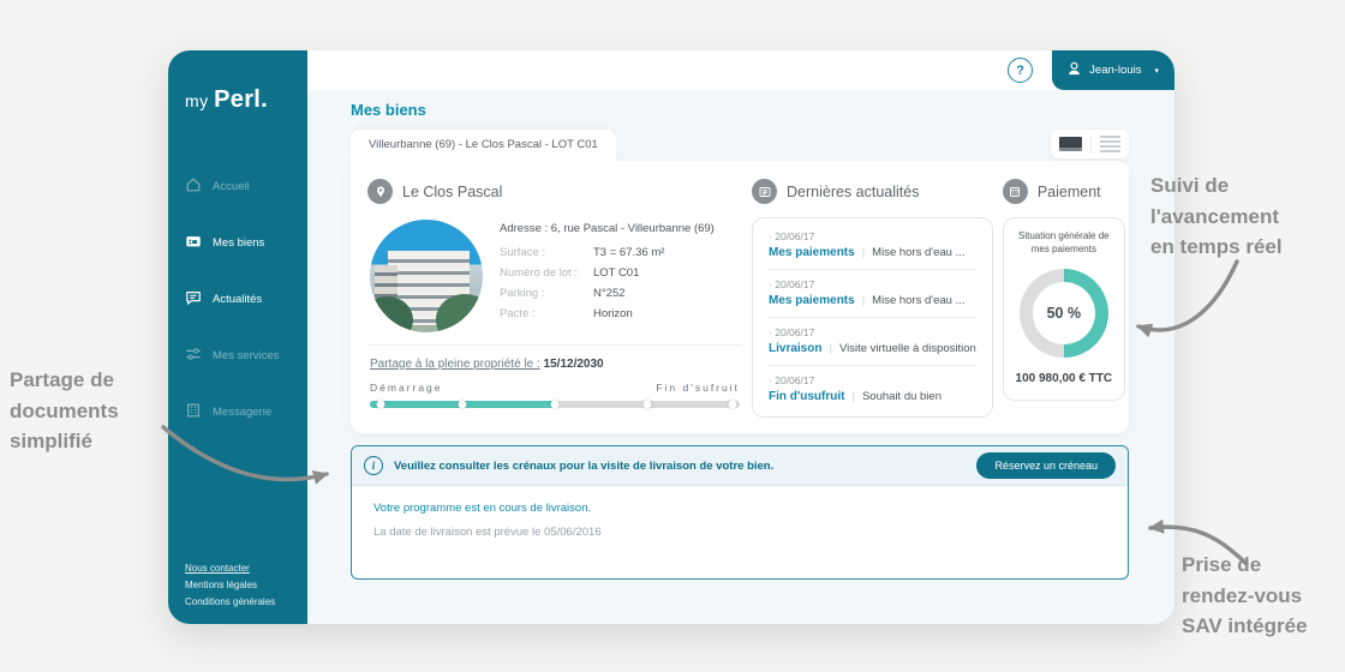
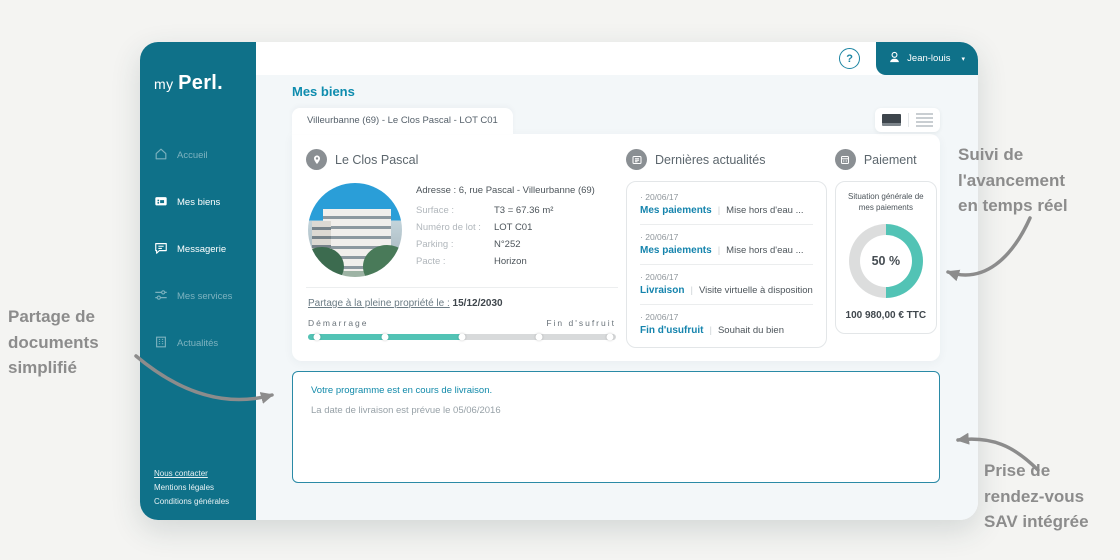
  my Perl.
  Accueil
  Mes biens
- Actualités
+ Messagerie
  Mes services
- Messagerie
+ Actualités
  Nous contacter
  Mentions légales
  Conditions générales
  ?
  Jean-louis
  Mes biens
  Villeurbanne (69) - Le Clos Pascal - LOT C01
  Le Clos Pascal
  Adresse : 6, rue Pascal - Villeurbanne (69)
  Surface :
  T3 = 67.36 m²
  Numéro de lot :
  LOT C01
  Parking :
  N°252
  Pacte :
  Horizon
  Partage à la pleine propriété le : 15/12/2030
  Démarrage
  Fin d'sufruit
  Dernières actualités
  · 20/06/17
  Mes paiements Mise hors d'eau ...
  · 20/06/17
  Mes paiements Mise hors d'eau ...
  · 20/06/17
  Livraison | Visite virtuelle à disposition
  · 20/06/17
  Fin d'usufruit | Souhait du bien
  Paiement
  Situation générale de mes paiements
  50 %
  100 980,00 € TTC
- i
- Veuillez consulter les crénaux pour la visite de livraison de votre bien.
- Réservez un créneau
  Votre programme est en cours de livraison.
  La date de livraison est prévue le 05/06/2016
  Suivi de
  l'avancement
  en temps réel
  Partage de
  documents
  simplifié
  Prise de
  rendez-vous
  SAV intégrée
